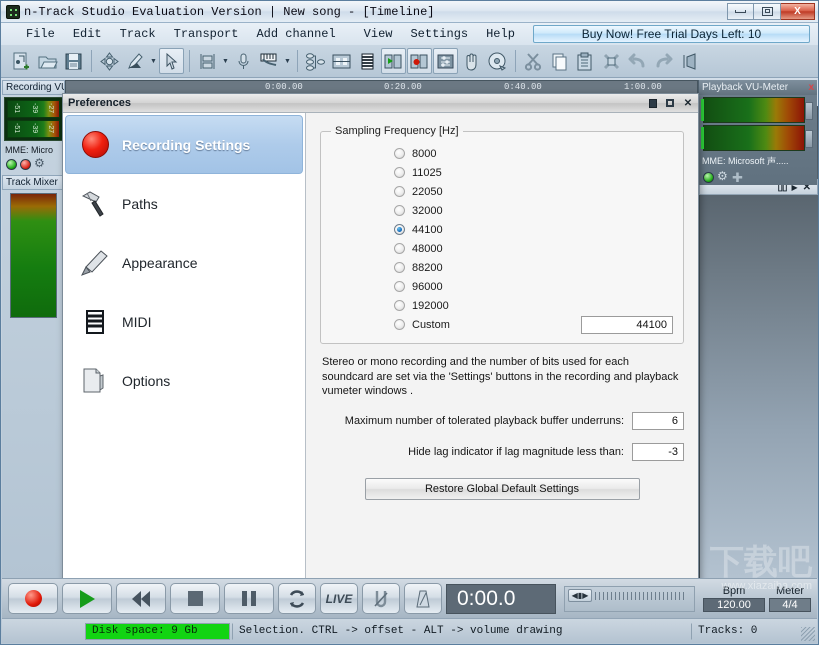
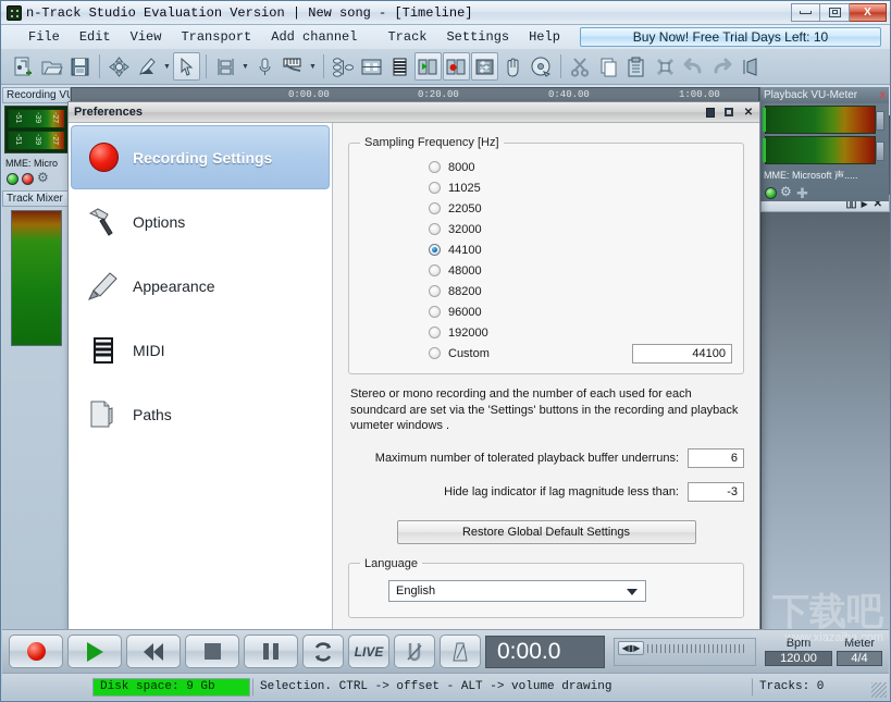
  n-Track Studio Evaluation Version | New song - [Timeline]
  X
  File
  Edit
- Track
+ View
  Transport
  Add channel
- View
+ Track
  Settings
  Help
  Buy Now! Free Trial Days Left: 10
  0:00.00
  0:20.00
  0:40.00
  1:00.00
  ▯▯
  ▶
  ✕
  Recording V
  MME: Micro
  ⚙
  Track Mixer
  Playback VU-Meter
  x
  MME: Microsoft 声.....
  ⚙
  ✚
  Preferences
  ✕
  Recording Settings
- Paths
+ Options
  Appearance
  MIDI
- Options
+ Paths
  Sampling Frequency [Hz]
  8000
  11025
  22050
  32000
  44100
  48000
  88200
  96000
  192000
  Custom
  44100
- Stereo or mono recording and the number of bits used for each soundcard are set via the 'Settings' buttons in the recording and playback vumeter windows .
+ Stereo or mono recording and the number of each used for each soundcard are set via the 'Settings' buttons in the recording and playback vumeter windows .
  Maximum number of tolerated playback buffer underruns:
  6
  Hide lag indicator if lag magnitude less than:
  -3
  Restore Global Default Settings
+ Language
+ English
  LIVE
  0:00.0
  ◀▮▶
  Bpm
  120.00
  Meter
  4/4
  下载吧
  www.xiazaiba.com
  Disk space: 9 Gb
  Selection. CTRL -> offset - ALT -> volume drawing
  Tracks: 0
